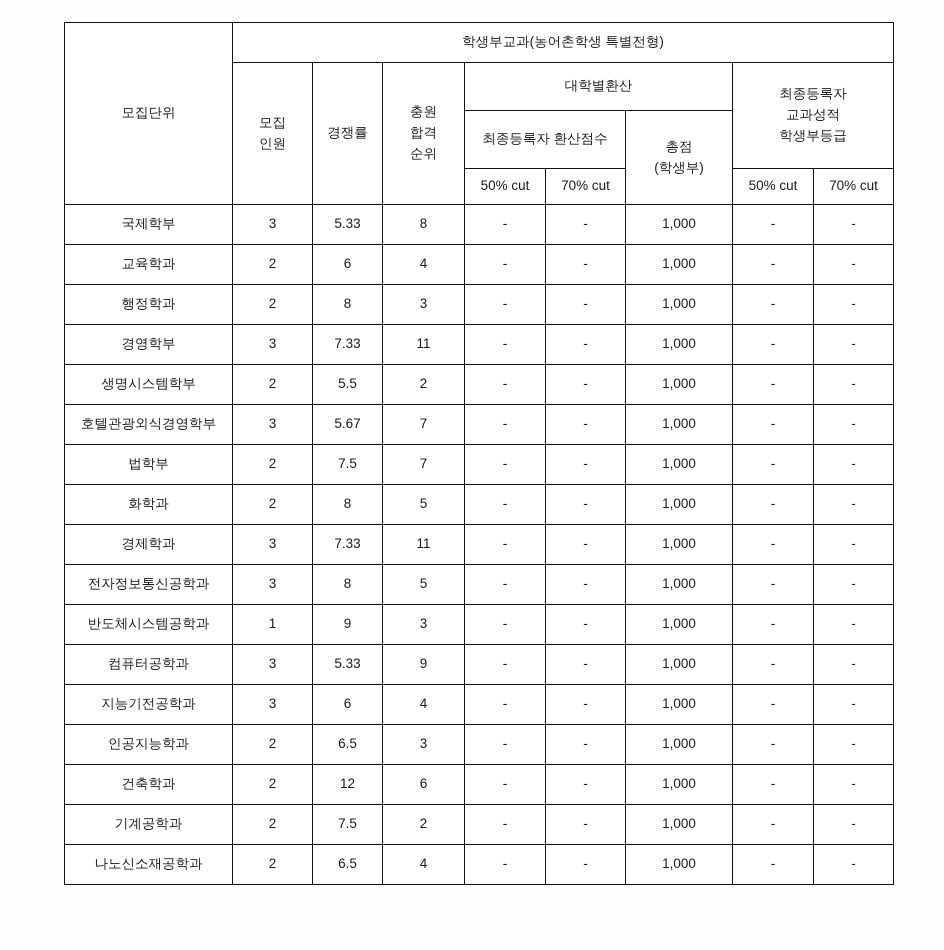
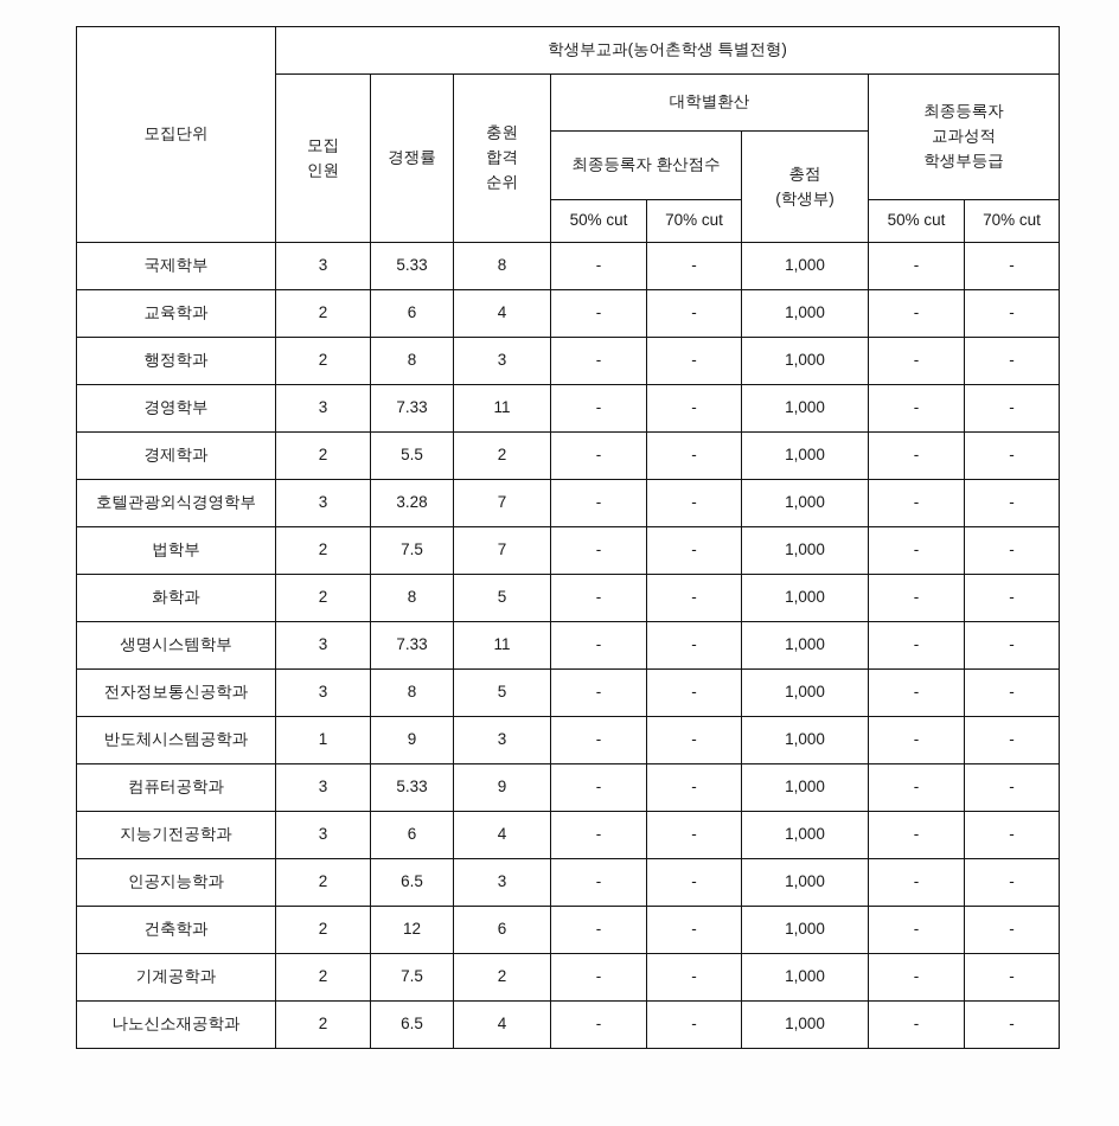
  모집단위	학생부교과(농어촌학생 특별전형)
  모집 인원	경쟁률	충원 합격 순위	대학별환산	최종등록자 교과성적 학생부등급
  최종등록자 환산점수	총점 (학생부)
  50% cut	70% cut	50% cut	70% cut
  국제학부	3	5.33	8	-	-	1,000	-	-
  교육학과	2	6	4	-	-	1,000	-	-
  행정학과	2	8	3	-	-	1,000	-	-
  경영학부	3	7.33	11	-	-	1,000	-	-
- 생명시스템학부	2	5.5	2	-	-	1,000	-	-
+ 경제학과	2	5.5	2	-	-	1,000	-	-
- 호텔관광외식경영학부	3	5.67	7	-	-	1,000	-	-
+ 호텔관광외식경영학부	3	3.28	7	-	-	1,000	-	-
  법학부	2	7.5	7	-	-	1,000	-	-
  화학과	2	8	5	-	-	1,000	-	-
- 경제학과	3	7.33	11	-	-	1,000	-	-
+ 생명시스템학부	3	7.33	11	-	-	1,000	-	-
  전자정보통신공학과	3	8	5	-	-	1,000	-	-
  반도체시스템공학과	1	9	3	-	-	1,000	-	-
  컴퓨터공학과	3	5.33	9	-	-	1,000	-	-
  지능기전공학과	3	6	4	-	-	1,000	-	-
  인공지능학과	2	6.5	3	-	-	1,000	-	-
  건축학과	2	12	6	-	-	1,000	-	-
  기계공학과	2	7.5	2	-	-	1,000	-	-
  나노신소재공학과	2	6.5	4	-	-	1,000	-	-
